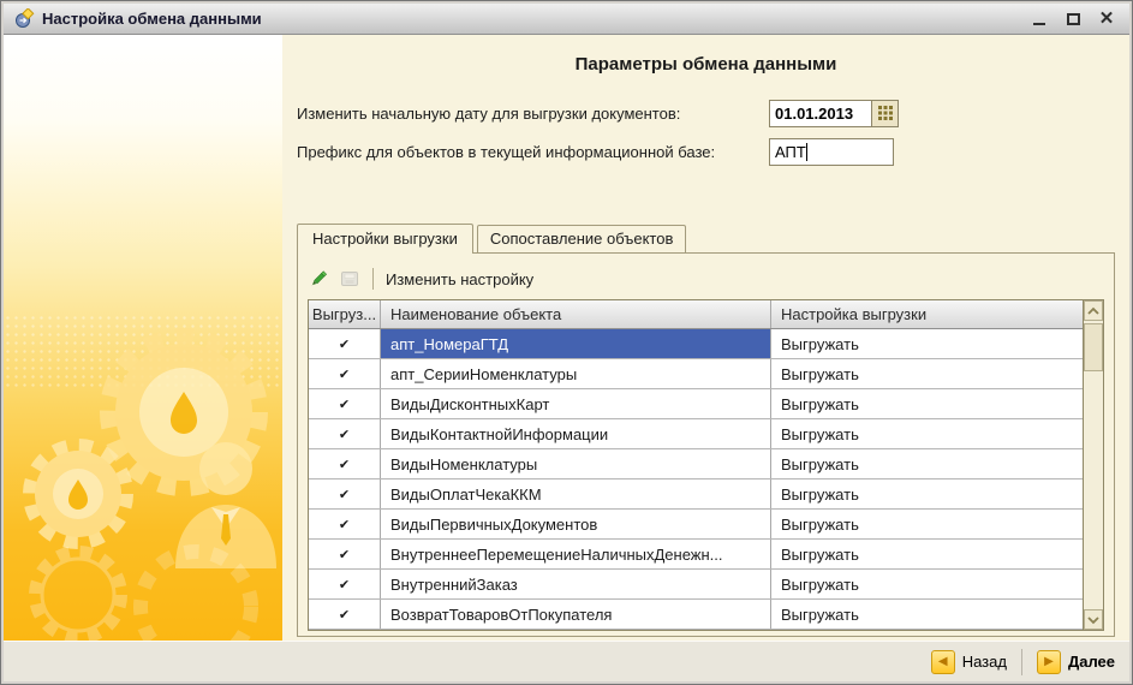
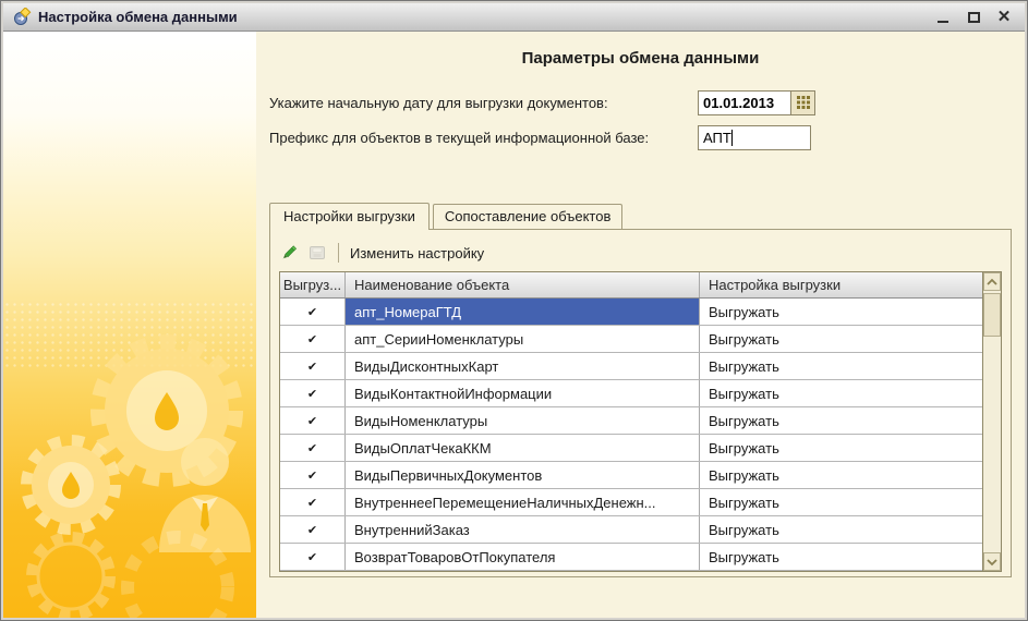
  Настройка обмена данными
  ✕
  Параметры обмена данными
- Изменить начальную дату для выгрузки документов:
+ Укажите начальную дату для выгрузки документов:
  01.01.2013
  Префикс для объектов в текущей информационной базе:
  АПТ
  Настройки выгрузки
  Сопоставление объектов
  Изменить настройку
  Выгруз...
  Наименование объекта
  Настройка выгрузки
  ✔
  апт_НомераГТД
  Выгружать
  ✔
  апт_СерииНоменклатуры
  Выгружать
  ✔
  ВидыДисконтныхКарт
  Выгружать
  ✔
  ВидыКонтактнойИнформации
  Выгружать
  ✔
  ВидыНоменклатуры
  Выгружать
  ✔
  ВидыОплатЧекаККМ
  Выгружать
  ✔
  ВидыПервичныхДокументов
  Выгружать
  ✔
  ВнутреннееПеремещениеНаличныхДенежн...
  Выгружать
  ✔
  ВнутреннийЗаказ
  Выгружать
  ✔
  ВозвратТоваровОтПокупателя
  Выгружать
- ◀
- Назад
- ▶
- Далее
